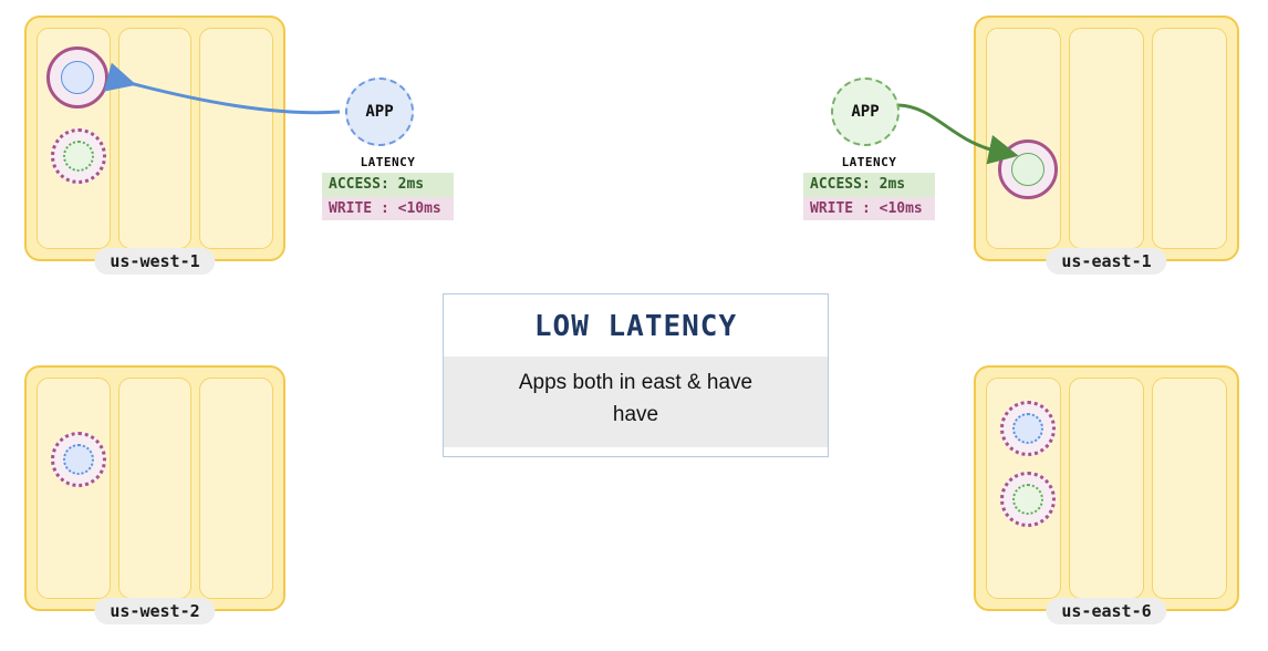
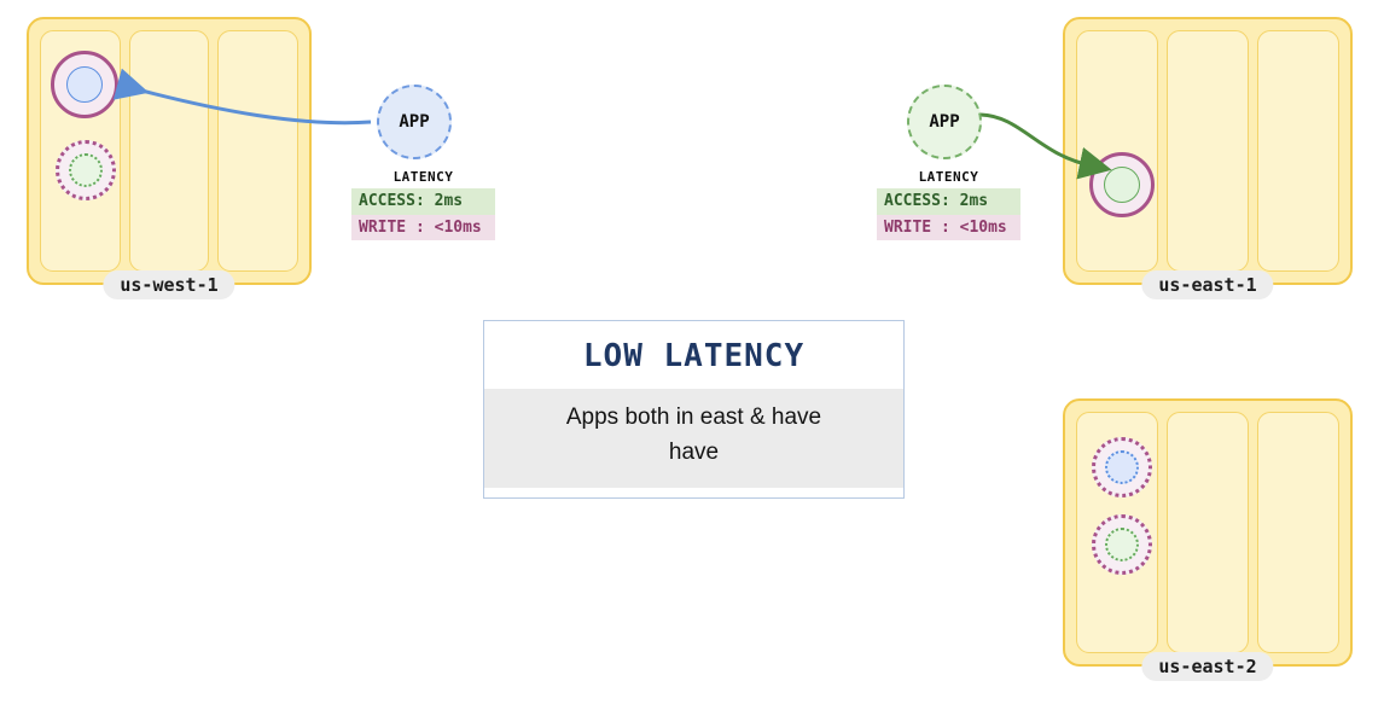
  us-west-1
  us-east-1
- us-west-2
- us-east-6
+ us-east-2
  APP
  LATENCY
  ACCESS: 2ms
  WRITE : <10ms
  APP
  LATENCY
  ACCESS: 2ms
  WRITE : <10ms
  LOW LATENCY
  Apps both in east & have
  have
